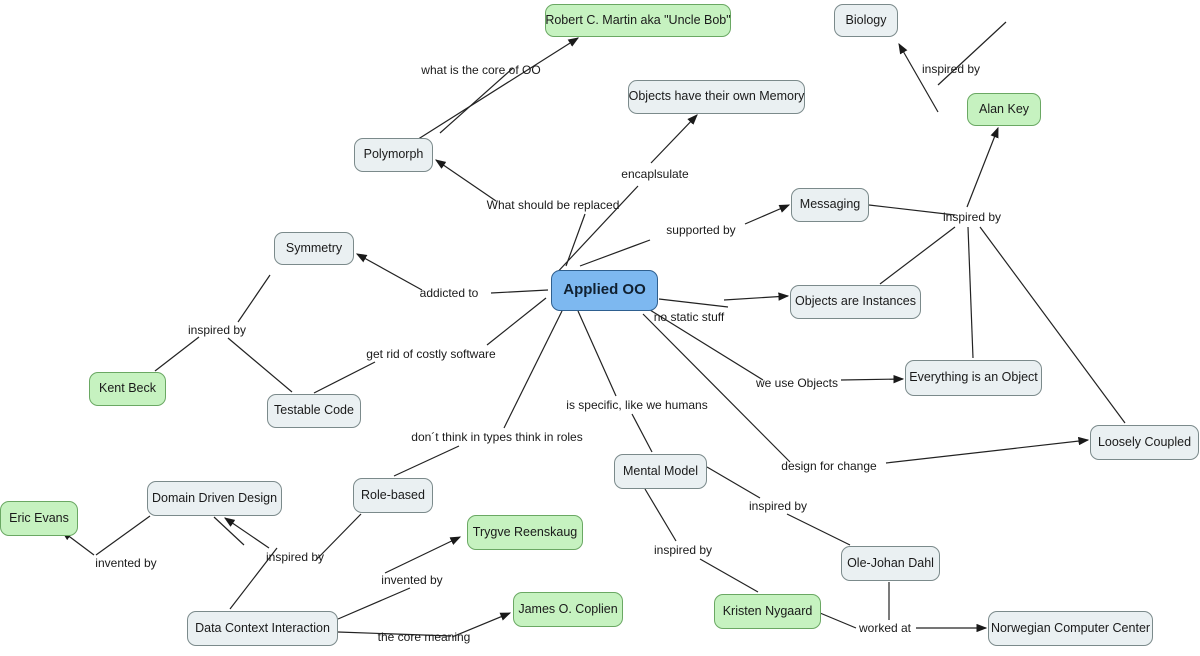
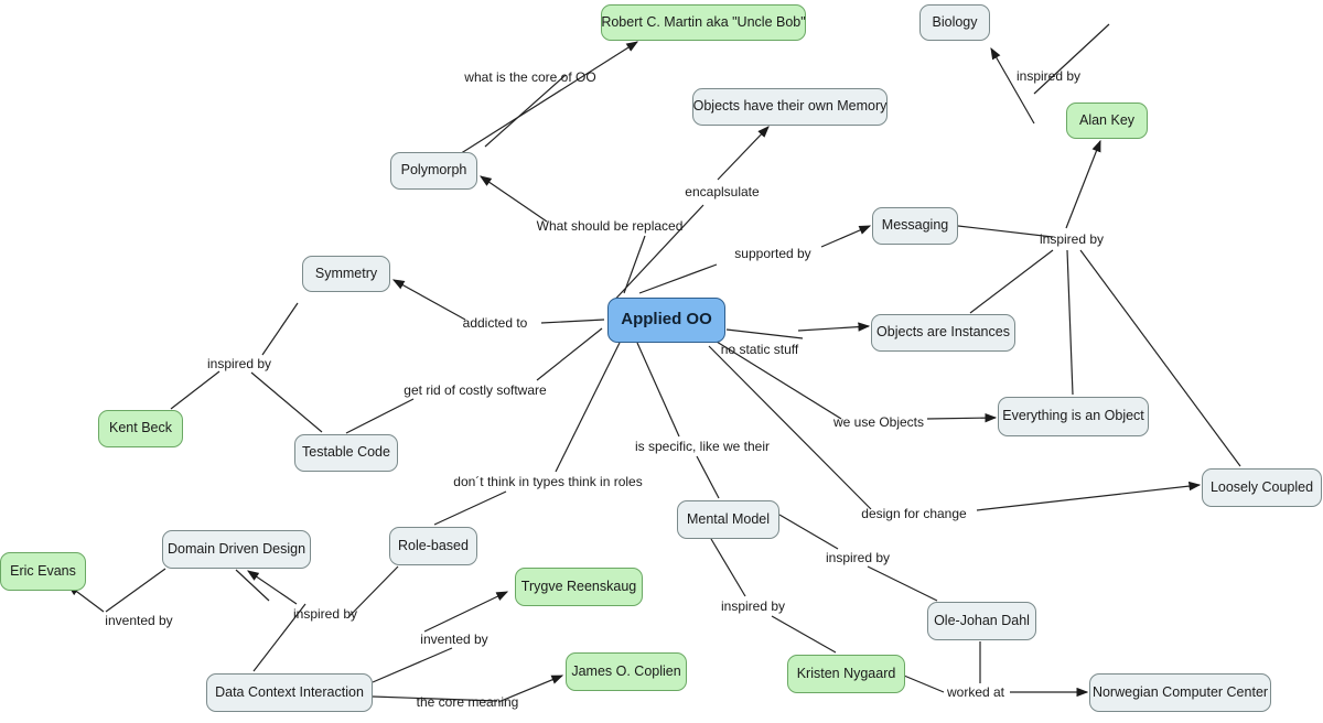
  what is the core of OO
  inspired by
  encaplsulate
  What should be replaced
  inspired by
  supported by
  addicted to
  no static stuff
  inspired by
  get rid of costly software
  we use Objects
- is specific, like we humans
+ is specific, like we their
  don´t think in types think in roles
  design for change
  inspired by
  inspired by
  inspired by
  invented by
  invented by
  the core meaning
  worked at
  Applied OO
  Robert C. Martin aka "Uncle Bob"
  Biology
  Objects have their own Memory
  Alan Key
  Polymorph
  Messaging
  Symmetry
  Objects are Instances
  Everything is an Object
  Kent Beck
  Testable Code
  Loosely Coupled
  Mental Model
  Domain Driven Design
  Role-based
  Eric Evans
  Trygve Reenskaug
  Ole-Johan Dahl
  James O. Coplien
  Data Context Interaction
  Kristen Nygaard
  Norwegian Computer Center
